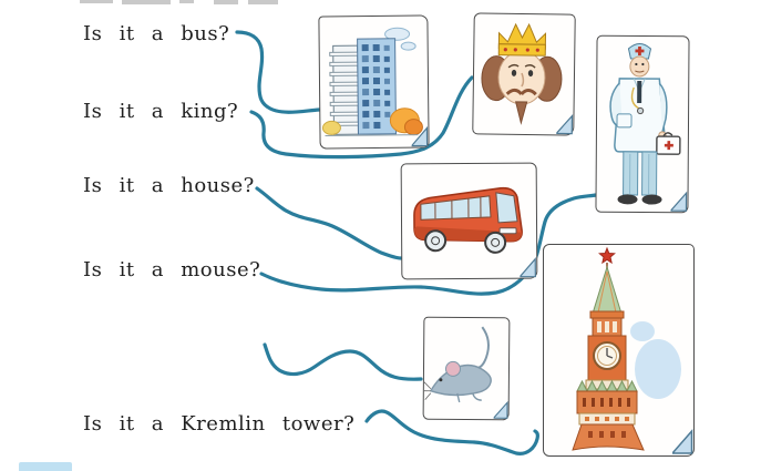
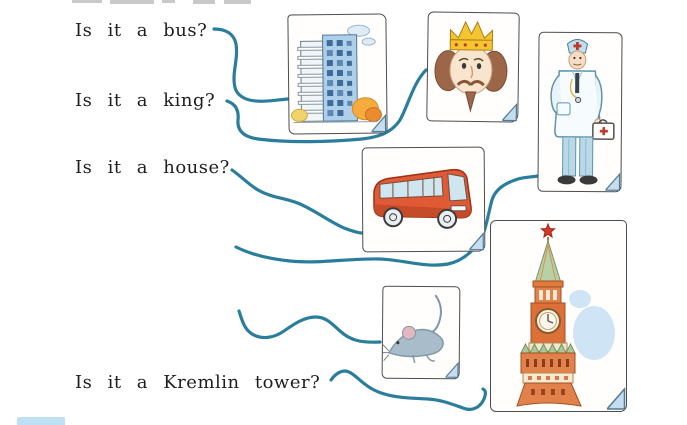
  Is it a bus?
  Is it a king?
  Is it a house?
- Is it a mouse?
  Is it a Kremlin tower?
